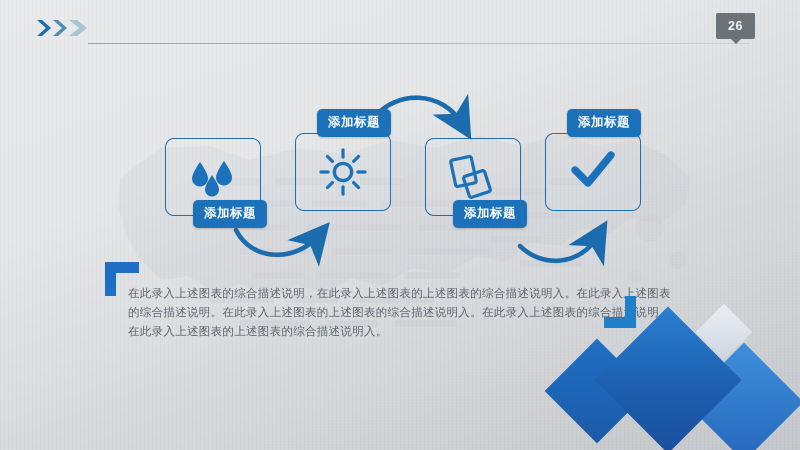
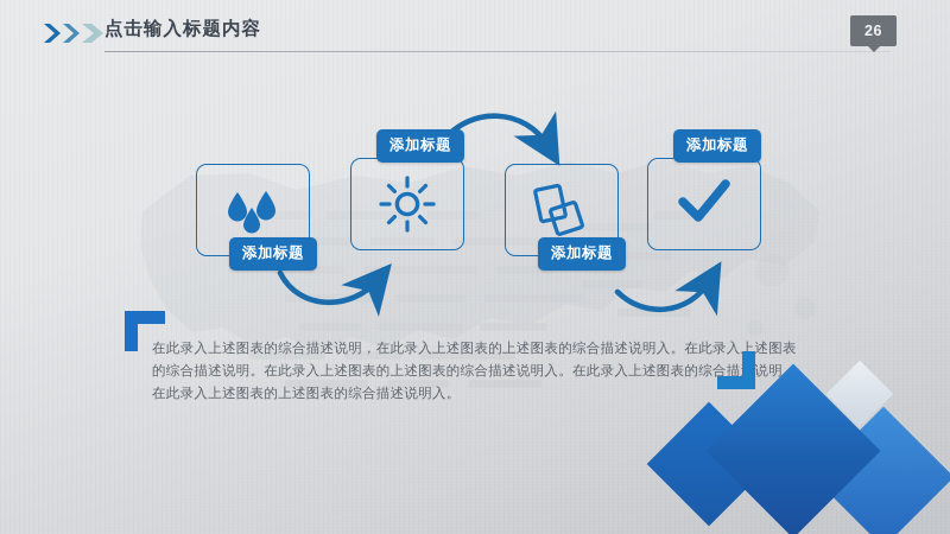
+ 点击输入标题内容
  26
  添加标题
  添加标题
  添加标题
  添加标题
  在此录入上述图表的综合描述说明，在此录入上述图表的上述图表的综合描述说明入。在此录入上述图表的综合描述说明。在此录入上述图表的上述图表的综合描述说明入。在此录入上述图表的综合描说明在此录入上述图表的上述图表的综合描述说明入。
